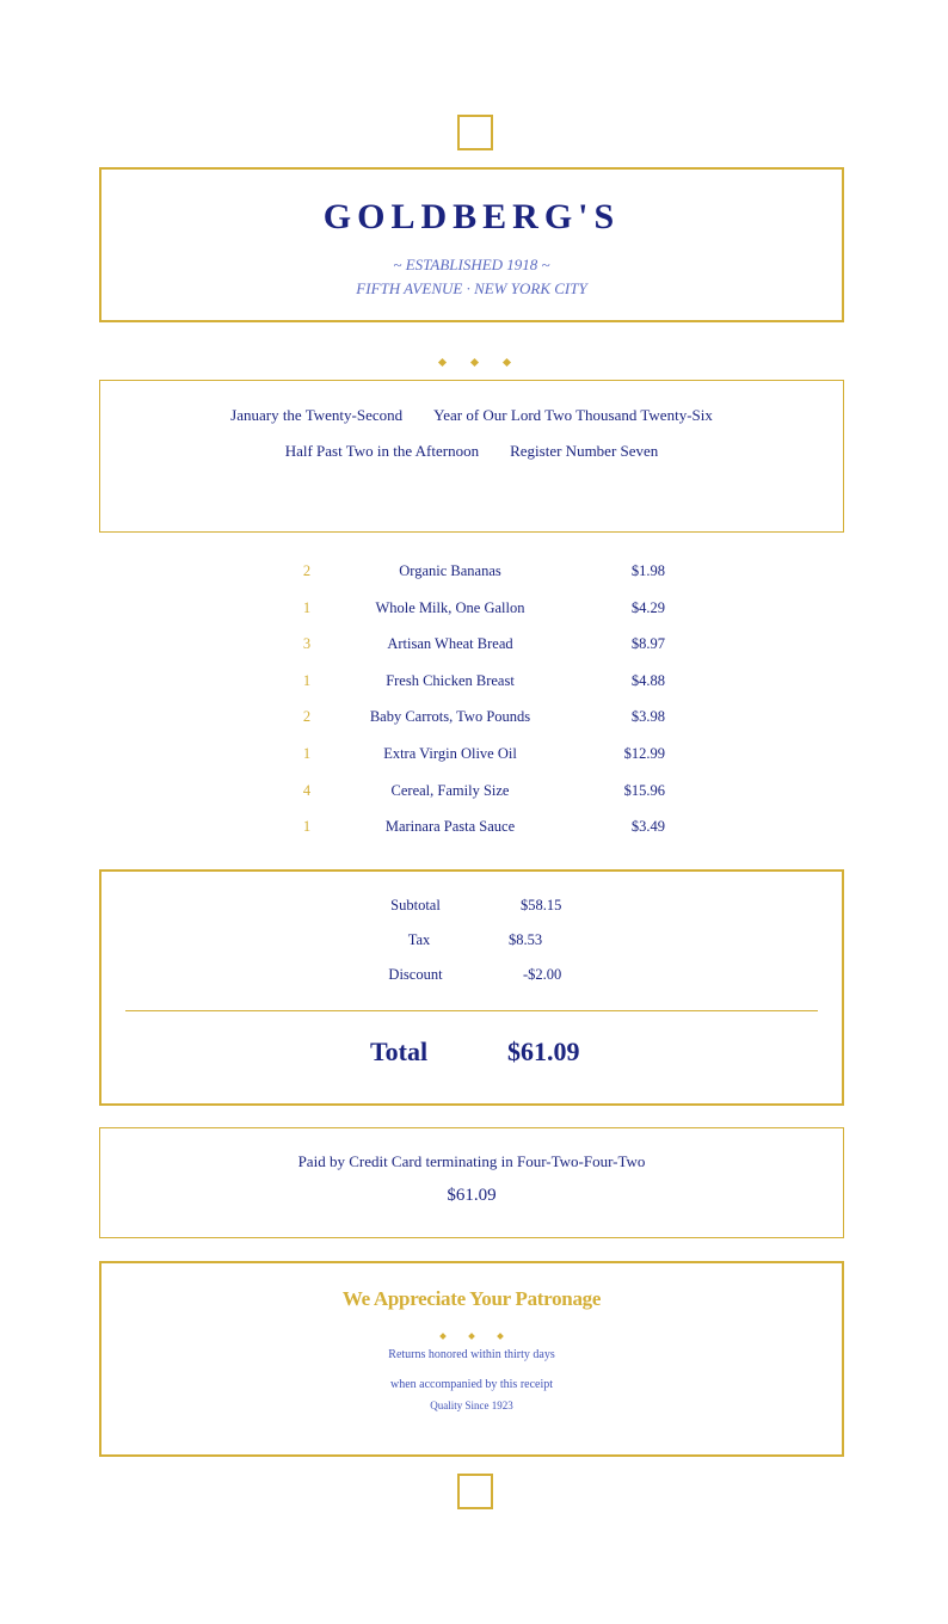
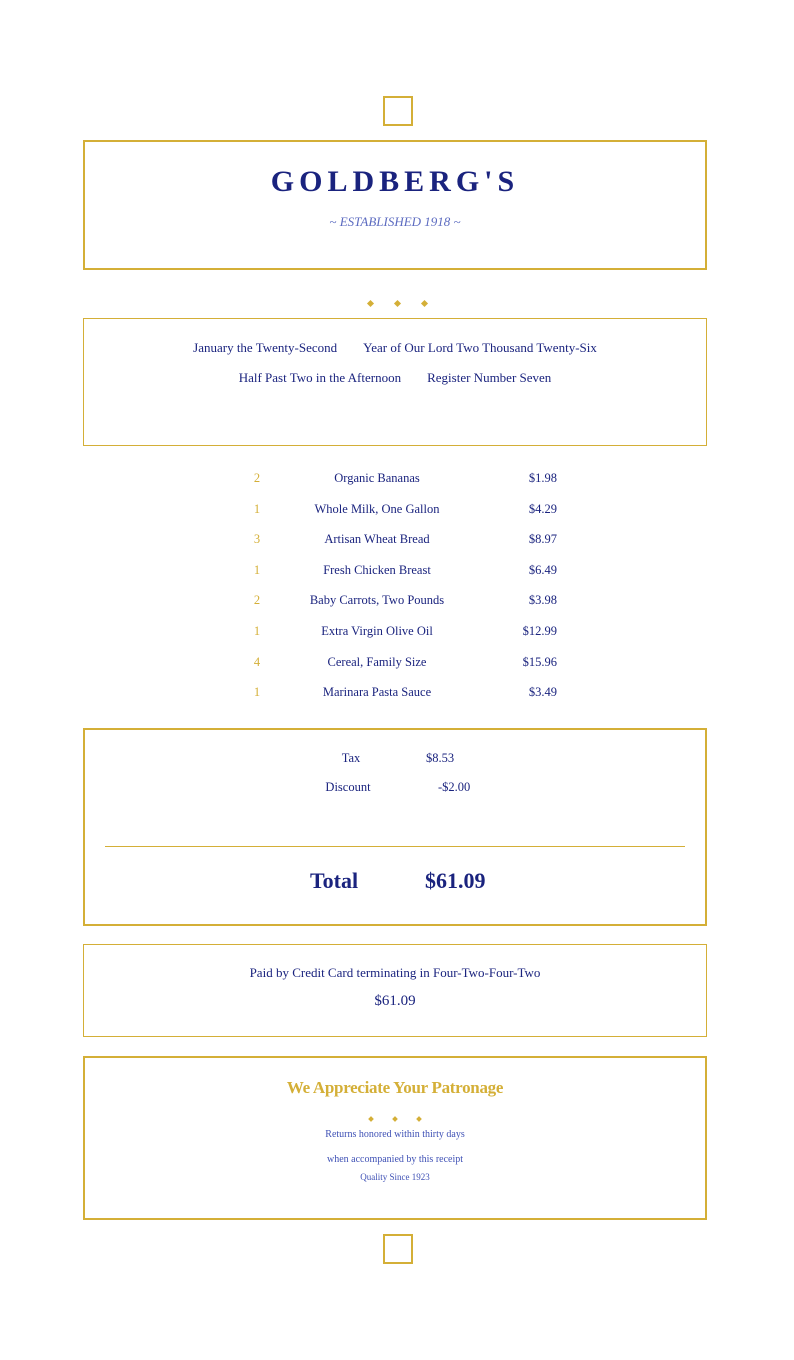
  GOLDBERG'S
  ~ ESTABLISHED 1918 ~
- FIFTH AVENUE · NEW YORK CITY
  January the Twenty-Second Year of Our Lord Two Thousand Twenty-Six
  Half Past Two in the Afternoon Register Number Seven
  2
  Organic Bananas
  $1.98
  1
  Whole Milk, One Gallon
  $4.29
  3
  Artisan Wheat Bread
  $8.97
  1
  Fresh Chicken Breast
- $4.88
+ $6.49
  2
  Baby Carrots, Two Pounds
  $3.98
  1
  Extra Virgin Olive Oil
  $12.99
  4
  Cereal, Family Size
  $15.96
  1
  Marinara Pasta Sauce
  $3.49
- Subtotal
- $58.15
  Tax
  $8.53
  Discount
  -$2.00
  Total
  $61.09
  Paid by Credit Card terminating in Four-Two-Four-Two
  $61.09
  We Appreciate Your Patronage
  Returns honored within thirty days
  when accompanied by this receipt
  Quality Since 1923
